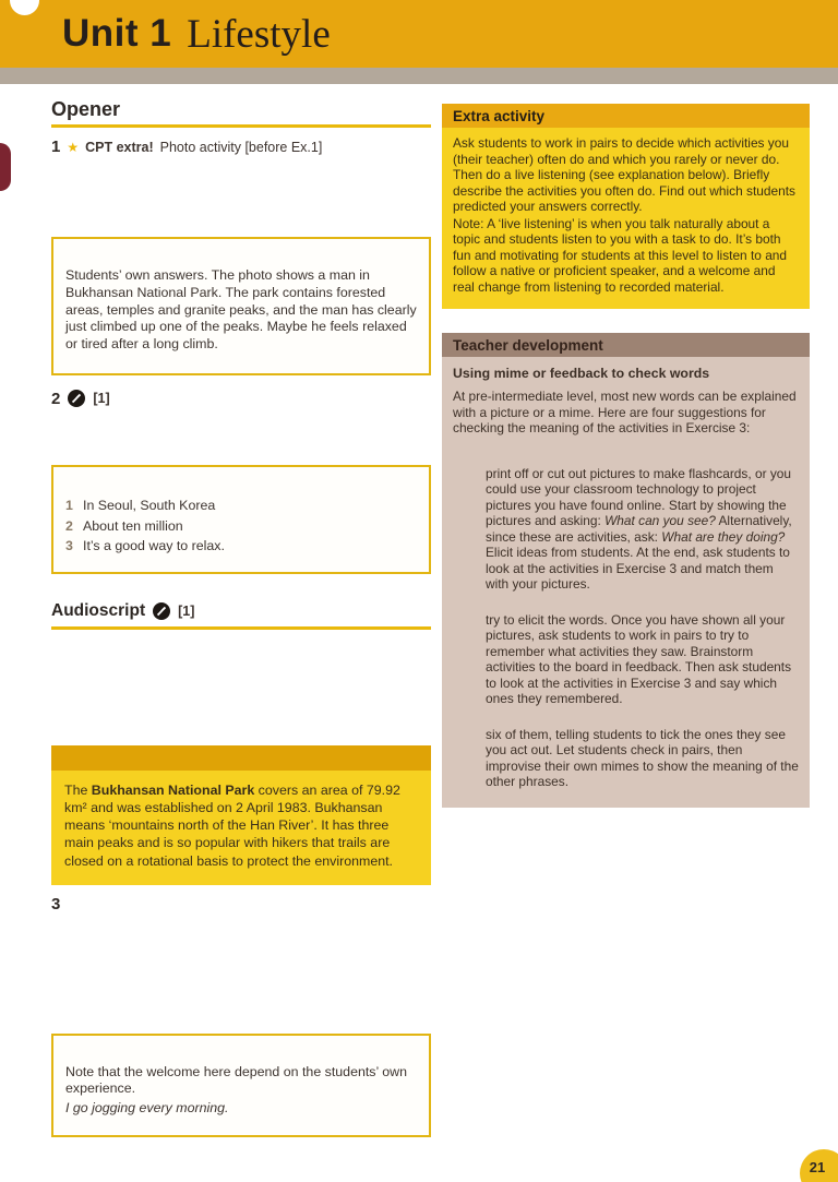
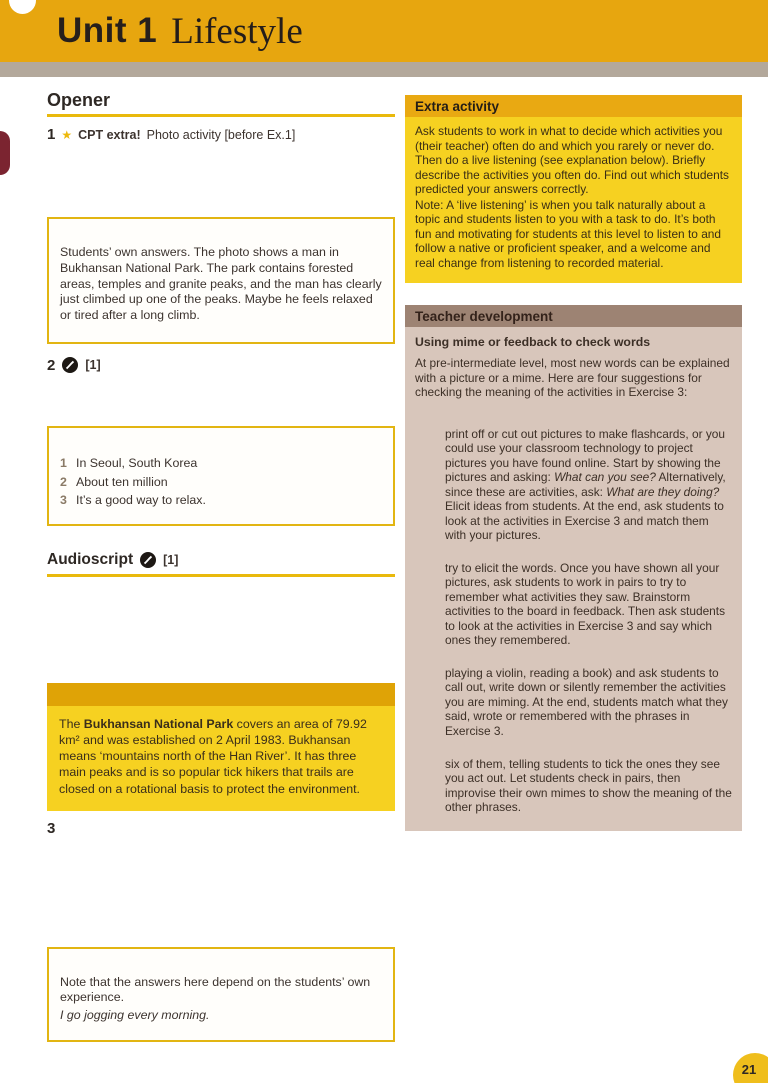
  Unit 1
  Lifestyle
  Opener
  1
  ★
  CPT extra!
  Photo activity [before Ex.1]
  Students’ own answers. The photo shows a man in Bukhansan National Park. The park contains forested areas, temples and granite peaks, and the man has clearly just climbed up one of the peaks. Maybe he feels relaxed or tired after a long climb.
  2
  [1]
  1
  In Seoul, South Korea
  2
  About ten million
  3
  It’s a good way to relax.
  Audioscript
  [1]
- The Bukhansan National Park covers an area of 79.92 km² and was established on 2 April 1983. Bukhansan means ‘mountains north of the Han River’. It has three main peaks and is so popular with hikers that trails are closed on a rotational basis to protect the environment.
+ The Bukhansan National Park covers an area of 79.92 km² and was established on 2 April 1983. Bukhansan means ‘mountains north of the Han River’. It has three main peaks and is so popular tick hikers that trails are closed on a rotational basis to protect the environment.
  3
- Note that the welcome here depend on the students’ own experience.
+ Note that the answers here depend on the students’ own experience.
  I go jogging every morning.
  Extra activity
- Ask students to work in pairs to decide which activities you (their teacher) often do and which you rarely or never do. Then do a live listening (see explanation below). Briefly describe the activities you often do. Find out which students predicted your answers correctly.
+ Ask students to work in what to decide which activities you (their teacher) often do and which you rarely or never do. Then do a live listening (see explanation below). Briefly describe the activities you often do. Find out which students predicted your answers correctly.
  Note: A ‘live listening’ is when you talk naturally about a topic and students listen to you with a task to do. It’s both fun and motivating for students at this level to listen to and follow a native or proficient speaker, and a welcome and real change from listening to recorded material.
  Teacher development
  Using mime or feedback to check words
  At pre-intermediate level, most new words can be explained with a picture or a mime. Here are four suggestions for checking the meaning of the activities in Exercise 3:
  print off or cut out pictures to make flashcards, or you could use your classroom technology to project pictures you have found online. Start by showing the pictures and asking: What can you see? Alternatively, since these are activities, ask: What are they doing? Elicit ideas from students. At the end, ask students to look at the activities in Exercise 3 and match them with your pictures.
  try to elicit the words. Once you have shown all your pictures, ask students to work in pairs to try to remember what activities they saw. Brainstorm activities to the board in feedback. Then ask students to look at the activities in Exercise 3 and say which ones they remembered.
+ playing a violin, reading a book) and ask students to call out, write down or silently remember the activities you are miming. At the end, students match what they said, wrote or remembered with the phrases in Exercise 3.
  six of them, telling students to tick the ones they see you act out. Let students check in pairs, then improvise their own mimes to show the meaning of the other phrases.
  21
